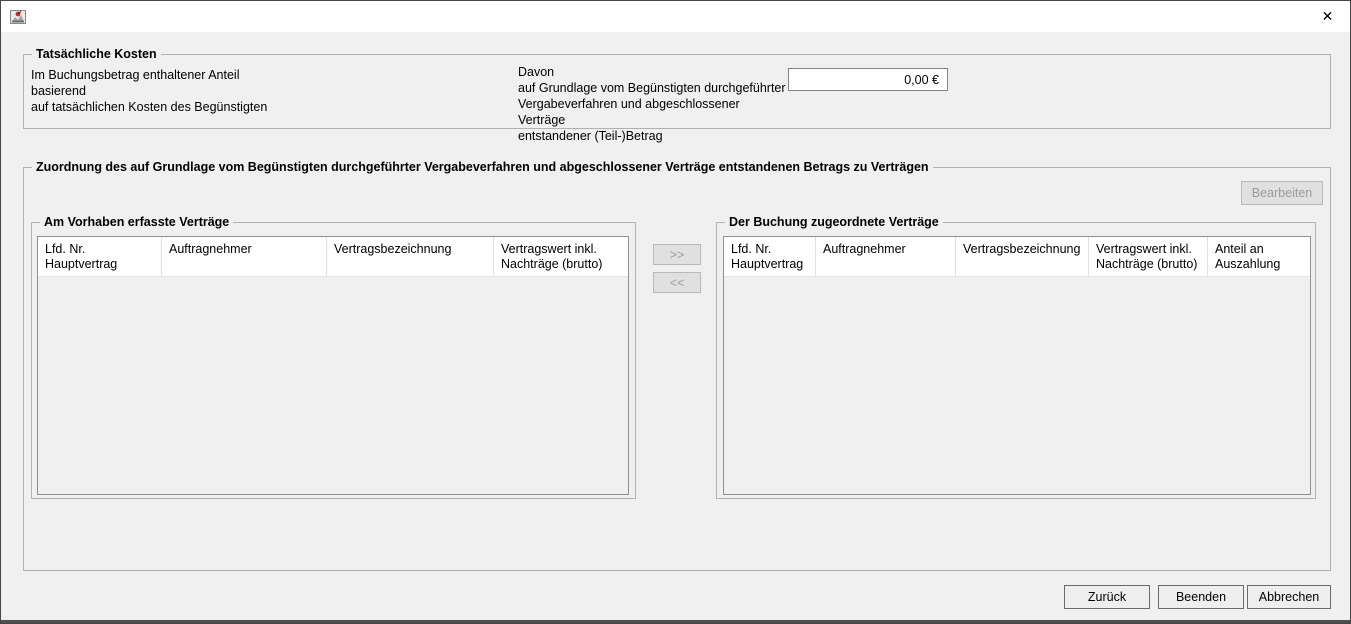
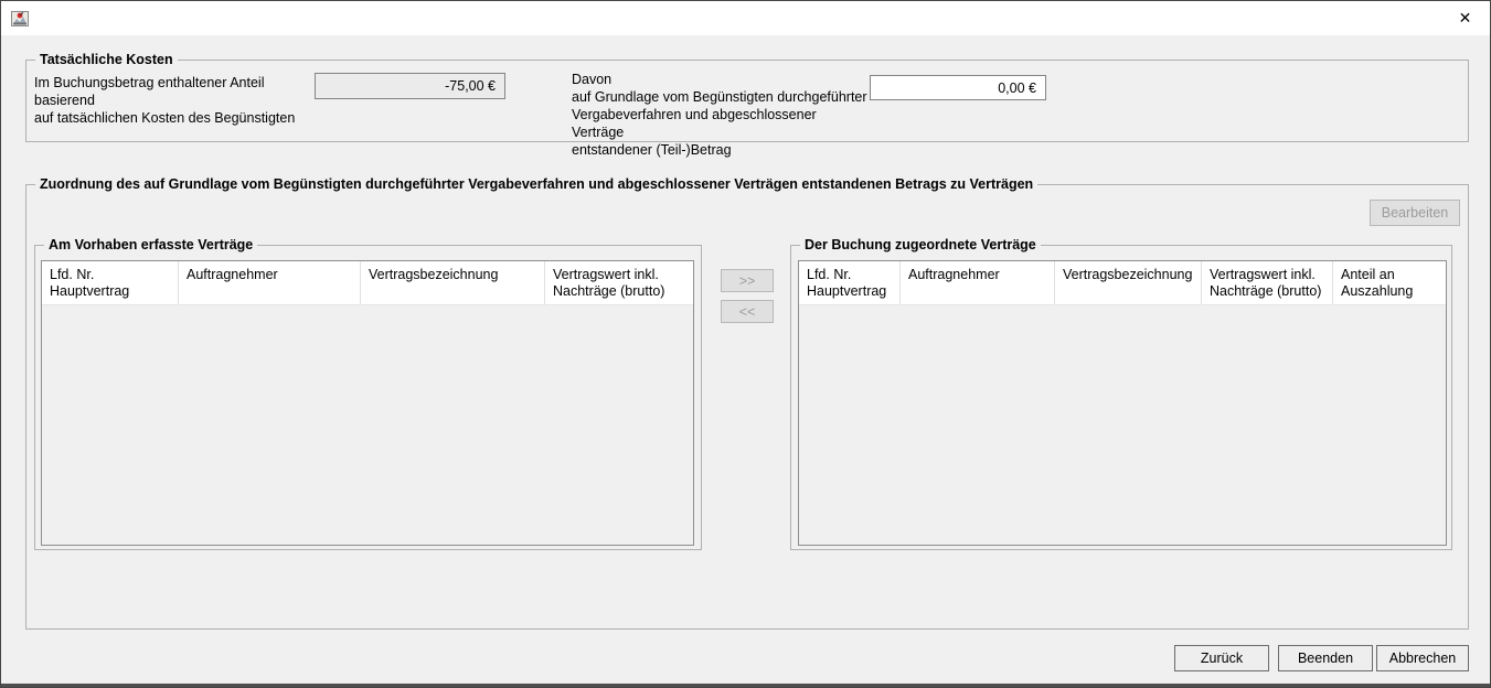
  ✕
  Tatsächliche Kosten
  Im Buchungsbetrag enthaltener Anteil basierend
  auf tatsächlichen Kosten des Begünstigten
+ -75,00 €
  Davon
  auf Grundlage vom Begünstigten durchgeführter
  Vergabeverfahren und abgeschlossener Verträge
  entstandener (Teil-)Betrag
  0,00 €
- Zuordnung des auf Grundlage vom Begünstigten durchgeführter Vergabeverfahren und abgeschlossener Verträge entstandenen Betrags zu Verträgen
+ Zuordnung des auf Grundlage vom Begünstigten durchgeführter Vergabeverfahren und abgeschlossener Verträgen entstandenen Betrags zu Verträgen
  Bearbeiten
  Am Vorhaben erfasste Verträge
  Lfd. Nr.
  Hauptvertrag
  Auftragnehmer
  Vertragsbezeichnung
  Vertragswert inkl.
  Nachträge (brutto)
  >>
  <<
  Der Buchung zugeordnete Verträge
  Lfd. Nr.
  Hauptvertrag
  Auftragnehmer
  Vertragsbezeichnung
  Vertragswert inkl.
  Nachträge (brutto)
  Anteil an
  Auszahlung
  Zurück
  Beenden
  Abbrechen
